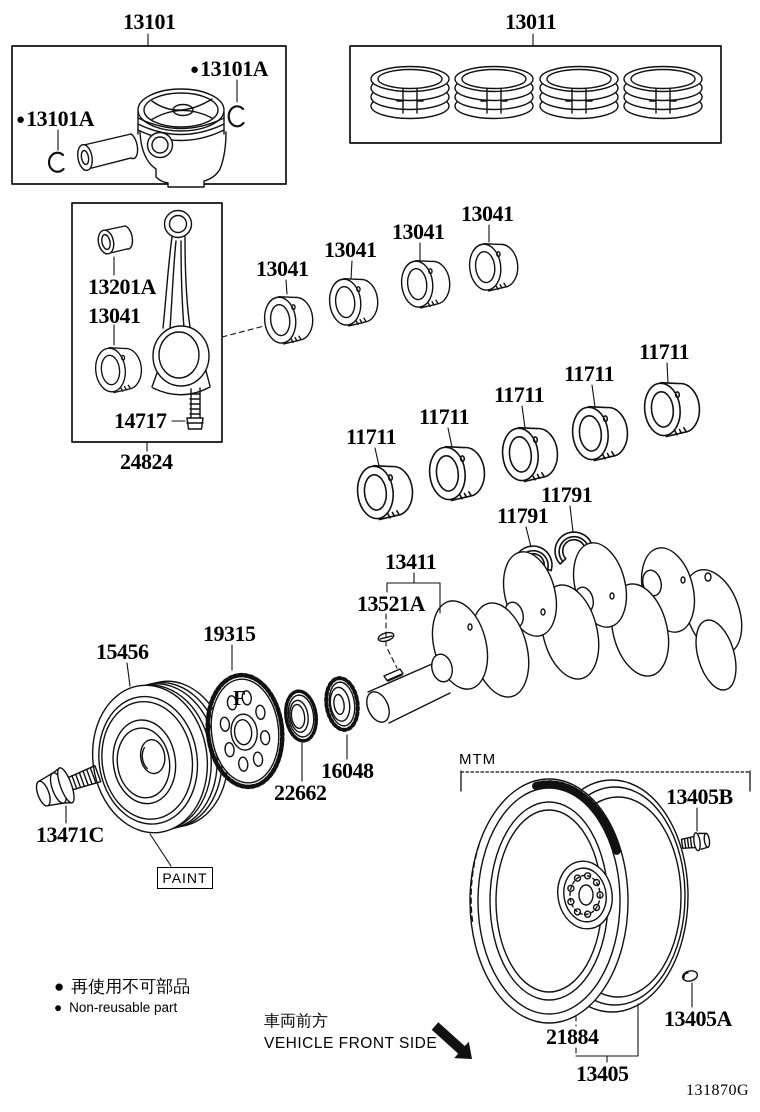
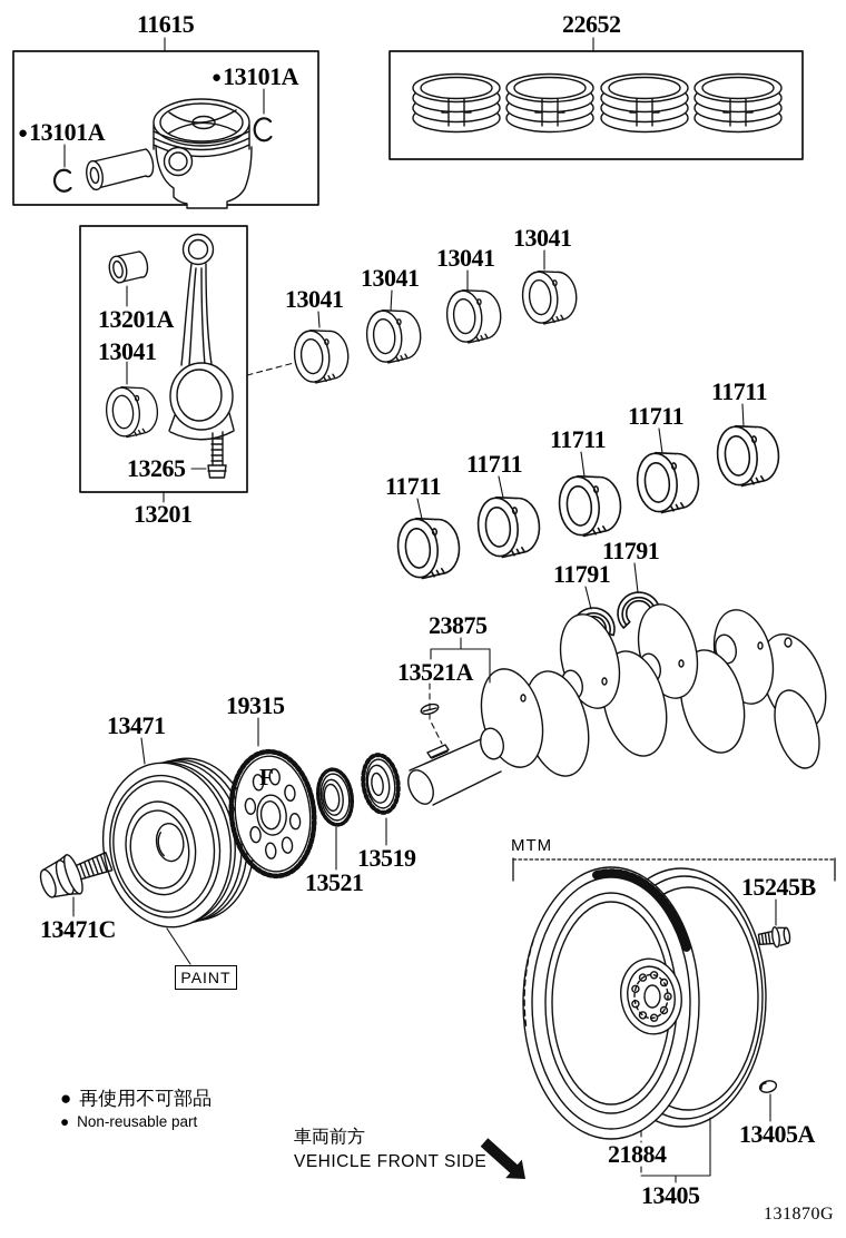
- 13101
+ 11615
- 13011
+ 22652
  ●13101A
  ●13101A
  13201A
  13041
- 14717
+ 13265
- 24824
+ 13201
  13041
  13041
  13041
  13041
  11711
  11711
  11711
  11711
  11711
  11791
  11791
- 13411
+ 23875
  13521A
  19315
- 15456
+ 13471
  13471C
- 22662
+ 13521
- 16048
+ 13519
- 13405B
+ 15245B
  21884
  13405
  13405A
  MTM
  PAINT
  F
  ● 再使用不可部品
  ● Non-reusable part
  車両前方
  VEHICLE FRONT SIDE
  131870G
